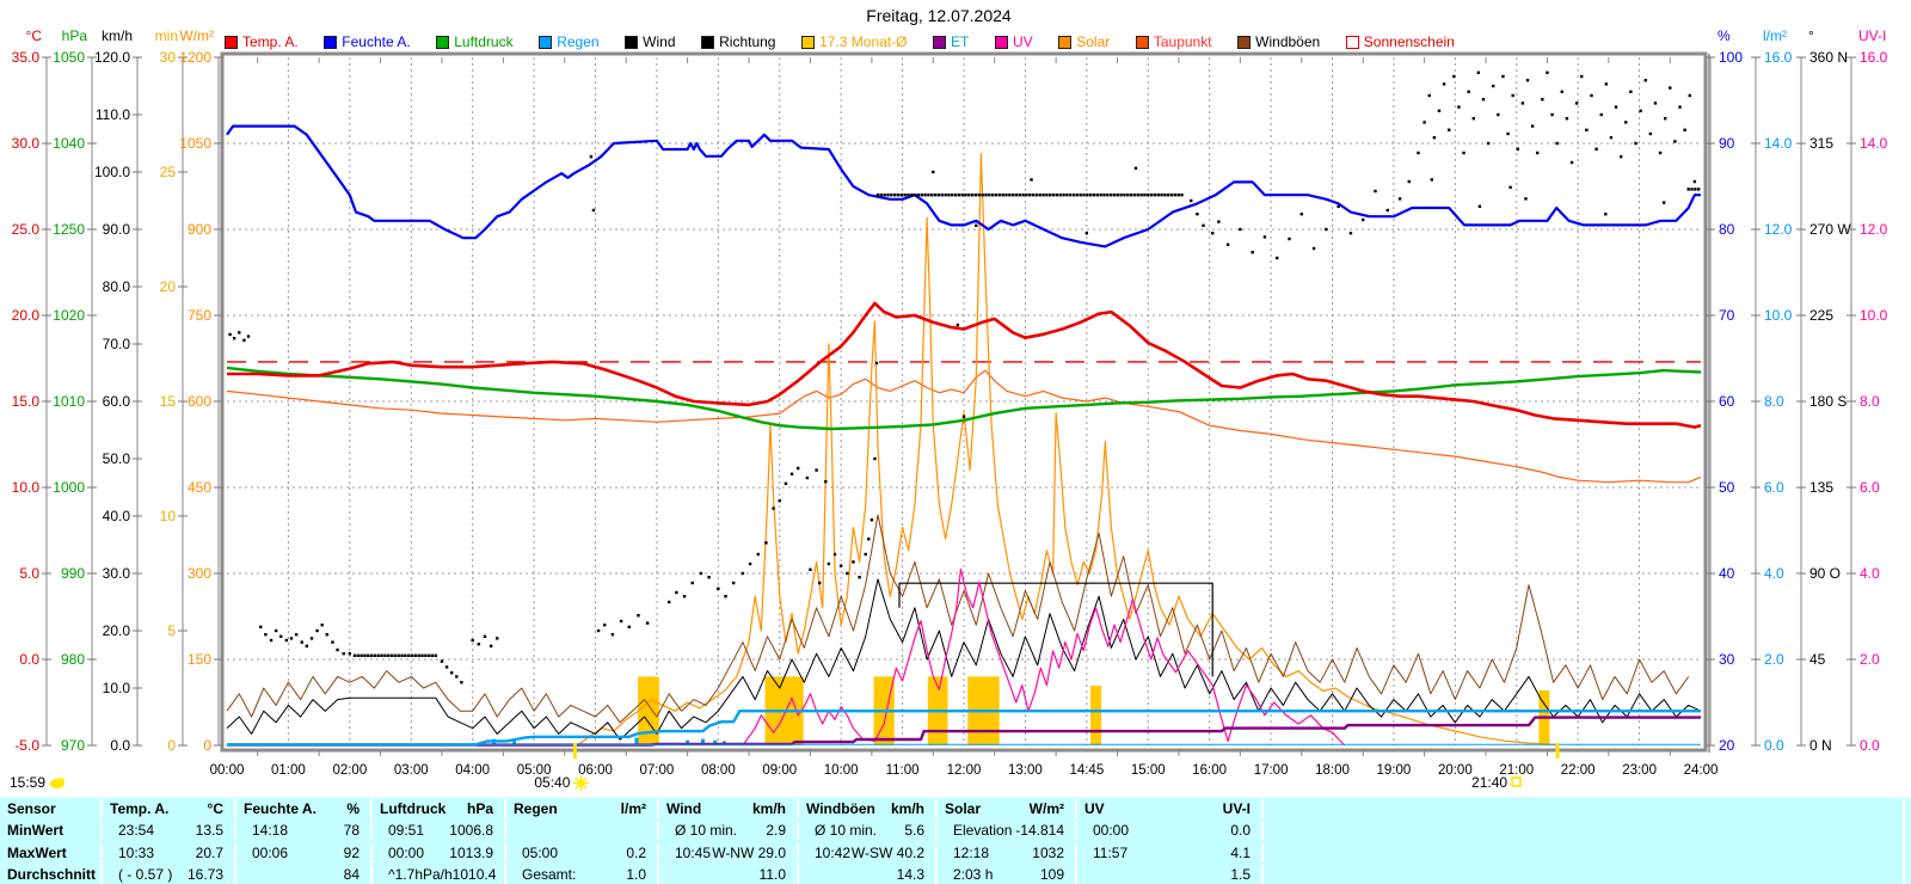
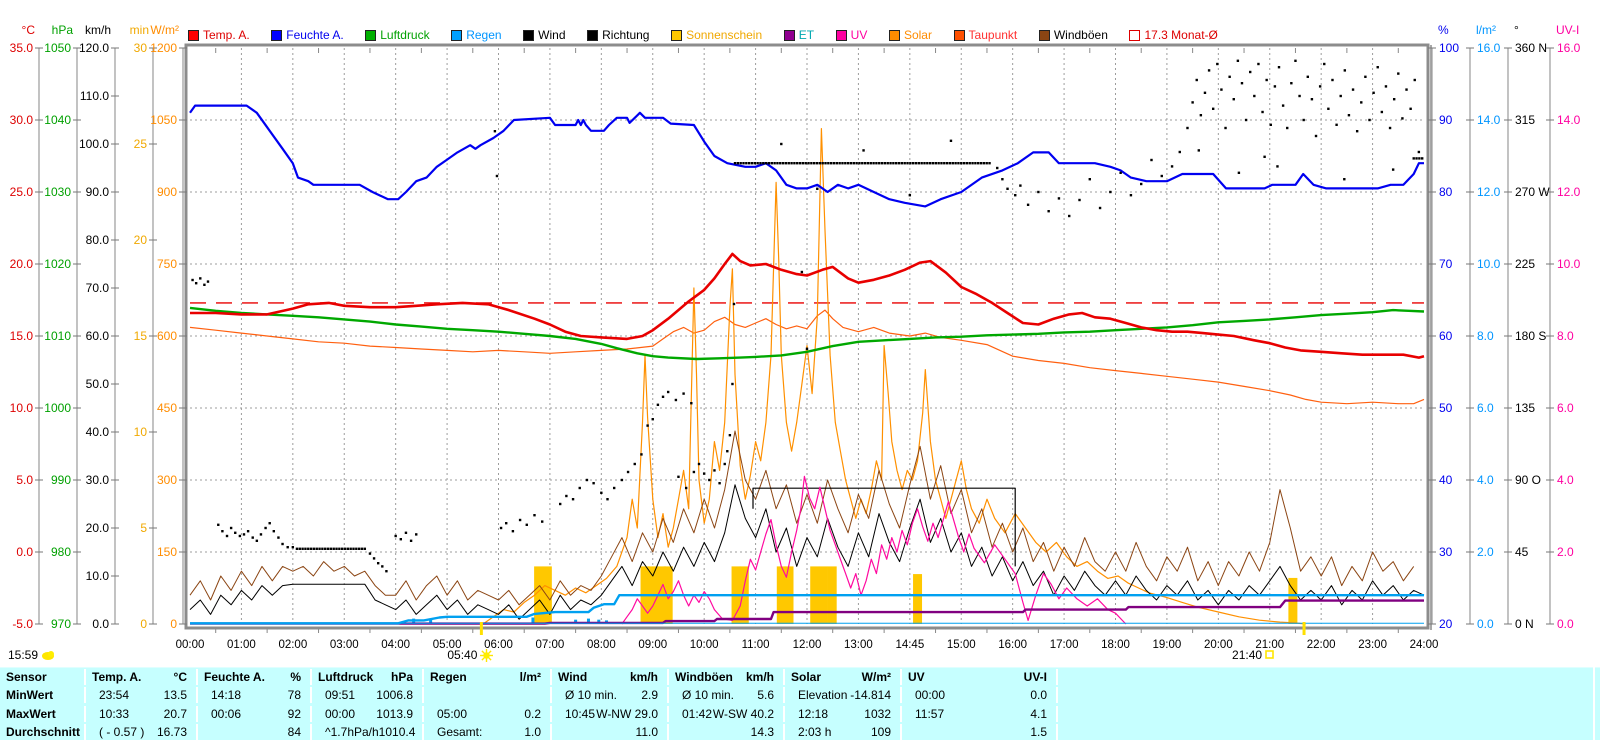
- Freitag, 12.07.2024
  Temp. A.
  Feuchte A.
  Luftdruck
  Regen
  Wind
  Richtung
- 17.3 Monat-Ø
+ Sonnenschein
  ET
  UV
  Solar
  Taupunkt
  Windböen
- Sonnenschein
+ 17.3 Monat-Ø
  °C
  35.0
  30.0
  25.0
  20.0
  15.0
  10.0
  5.0
  0.0
  -5.0
  hPa
  1050
  1040
- 1250
+ 1030
  1020
  1010
  1000
  990
  980
  970
  km/h
  120.0
  110.0
  100.0
  90.0
  80.0
  70.0
  60.0
  50.0
  40.0
  30.0
  20.0
  10.0
  0.0
  min
  30
  25
  20
  15
  10
  5
  0
  W/m²
  1200
  1050
  900
  750
  600
  450
  300
  150
  0
  %
  100
  90
  80
  70
  60
  50
  40
  30
  20
  l/m²
  16.0
  14.0
  12.0
  10.0
  8.0
  6.0
  4.0
  2.0
  0.0
  °
  360 N
  315
  270 W
  225
  180 S
  135
  90 O
  45
  0 N
  UV-I
  16.0
  14.0
  12.0
  10.0
  8.0
  6.0
  4.0
  2.0
  0.0
  00:00
  01:00
  02:00
  03:00
  04:00
  05:00
  06:00
  07:00
  08:00
  09:00
  10:00
  11:00
  12:00
  13:00
  14:45
  15:00
  16:00
  17:00
  18:00
  19:00
  20:00
  21:00
  22:00
  23:00
  24:00
  15:59
  05:40
  21:40
  Sensor
  Temp. A.
  °C
  Feuchte A.
  %
  Luftdruck
  hPa
  Regen
  l/m²
  Wind
  km/h
  Windböen
  km/h
  Solar
  W/m²
  UV
  UV-I
  MinWert
  23:54
  13.5
  14:18
  78
  09:51
  1006.8
  Ø 10 min.
  2.9
  Ø 10 min.
  5.6
  Elevation
  -14.814
  00:00
  0.0
  MaxWert
  10:33
  20.7
  00:06
  92
  00:00
  1013.9
  05:00
  0.2
  10:45
  W-NW 29.0
- 10:42
+ 01:42
  W-SW 40.2
  12:18
  1032
  11:57
  4.1
  Durchschnitt
  ( - 0.57 )
  16.73
  84
  ^1.7hPa/h
  1010.4
  Gesamt:
  1.0
  11.0
  14.3
  2:03 h
  109
  1.5
